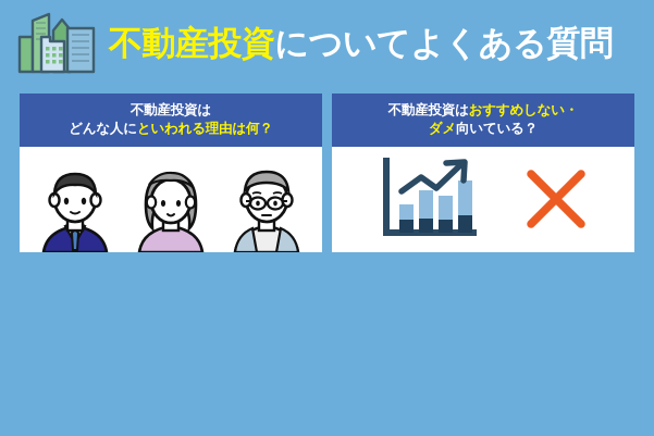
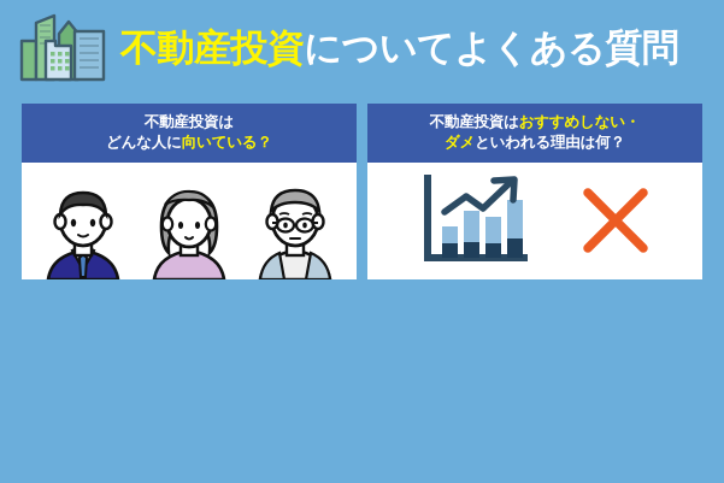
  不動産投資についてよくある質問
  不動産投資は
- どんな人にといわれる理由は何？
+ どんな人に向いている？
  不動産投資はおすすめしない・
- ダメ向いている？
+ ダメといわれる理由は何？
